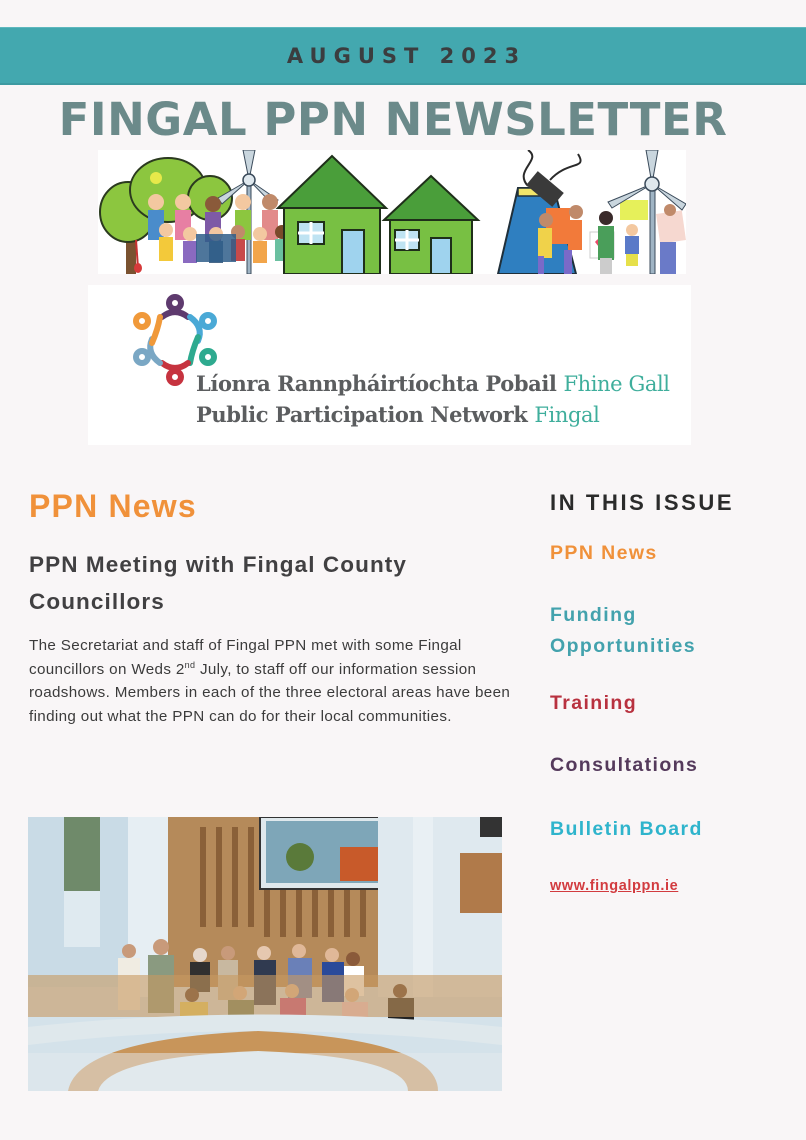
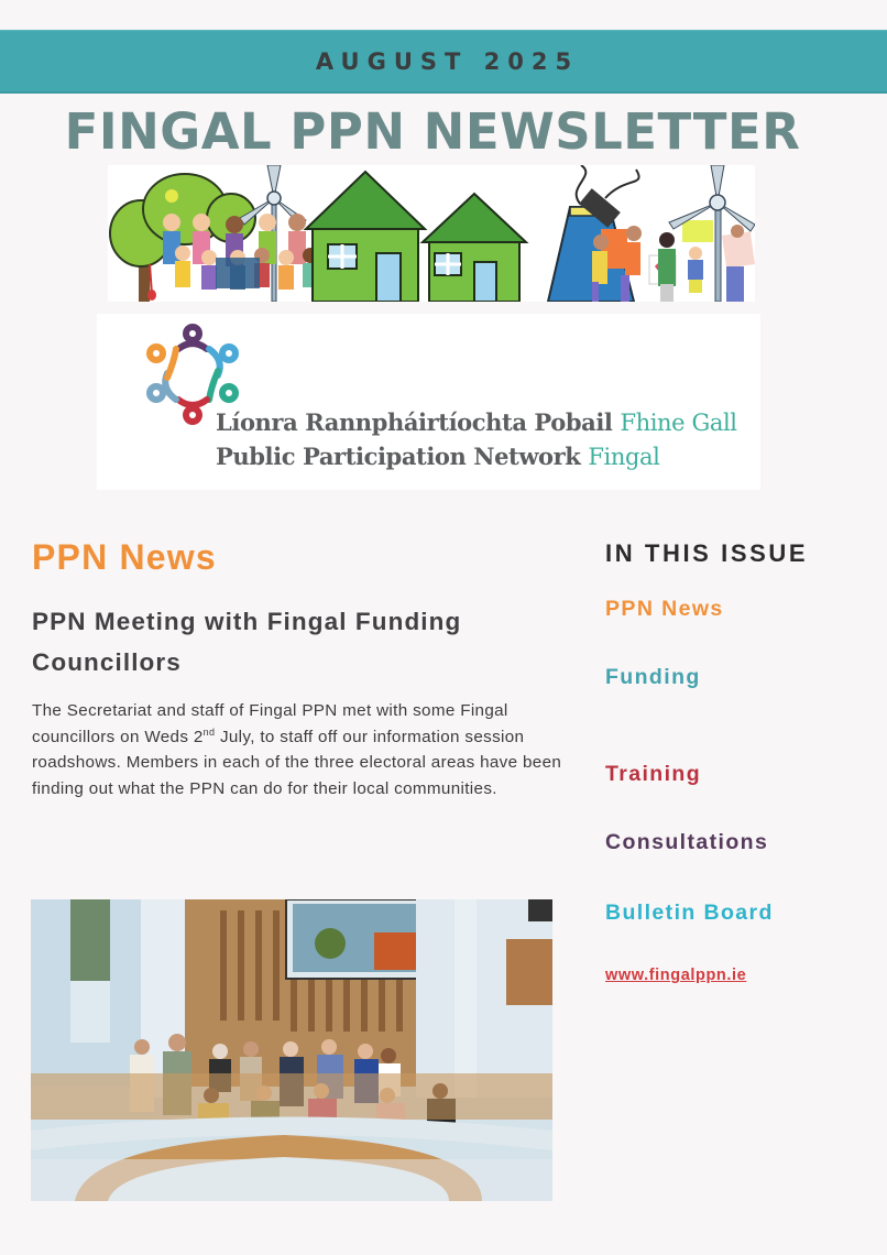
- AUGUST 2023
+ AUGUST 2025
  FINGAL PPN NEWSLETTER
  Líonra Rannpháirtíochta Pobail Fhine Gall
  Public Participation Network Fingal
  PPN News
- PPN Meeting with Fingal County Councillors
+ PPN Meeting with Fingal Funding Councillors
  The Secretariat and staff of Fingal PPN met with some Fingal councillors on Weds 2nd July, to staff off our information session roadshows. Members in each of the three electoral areas have been finding out what the PPN can do for their local communities.
  IN THIS ISSUE
  PPN News
  Funding
- Opportunities
  Training
  Consultations
  Bulletin Board
  www.fingalppn.ie
